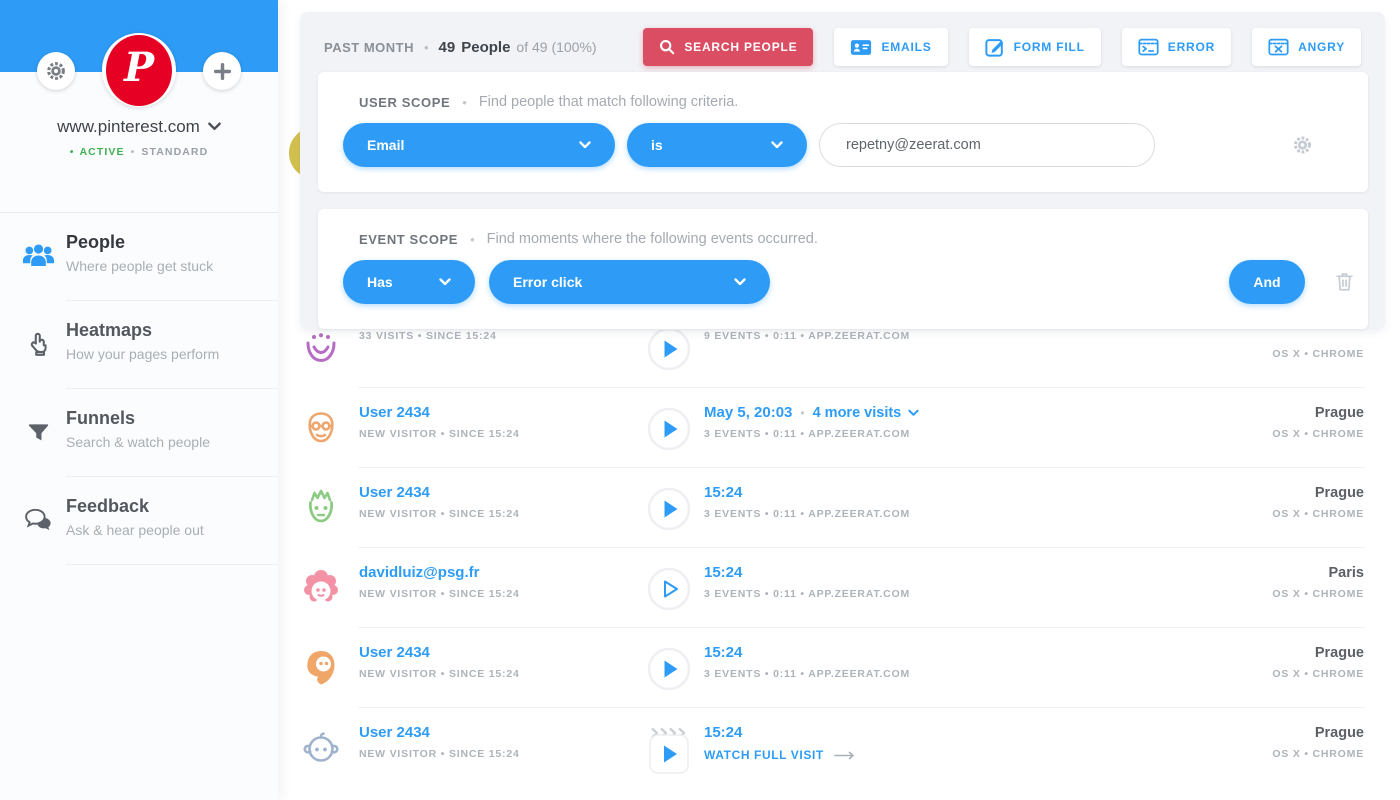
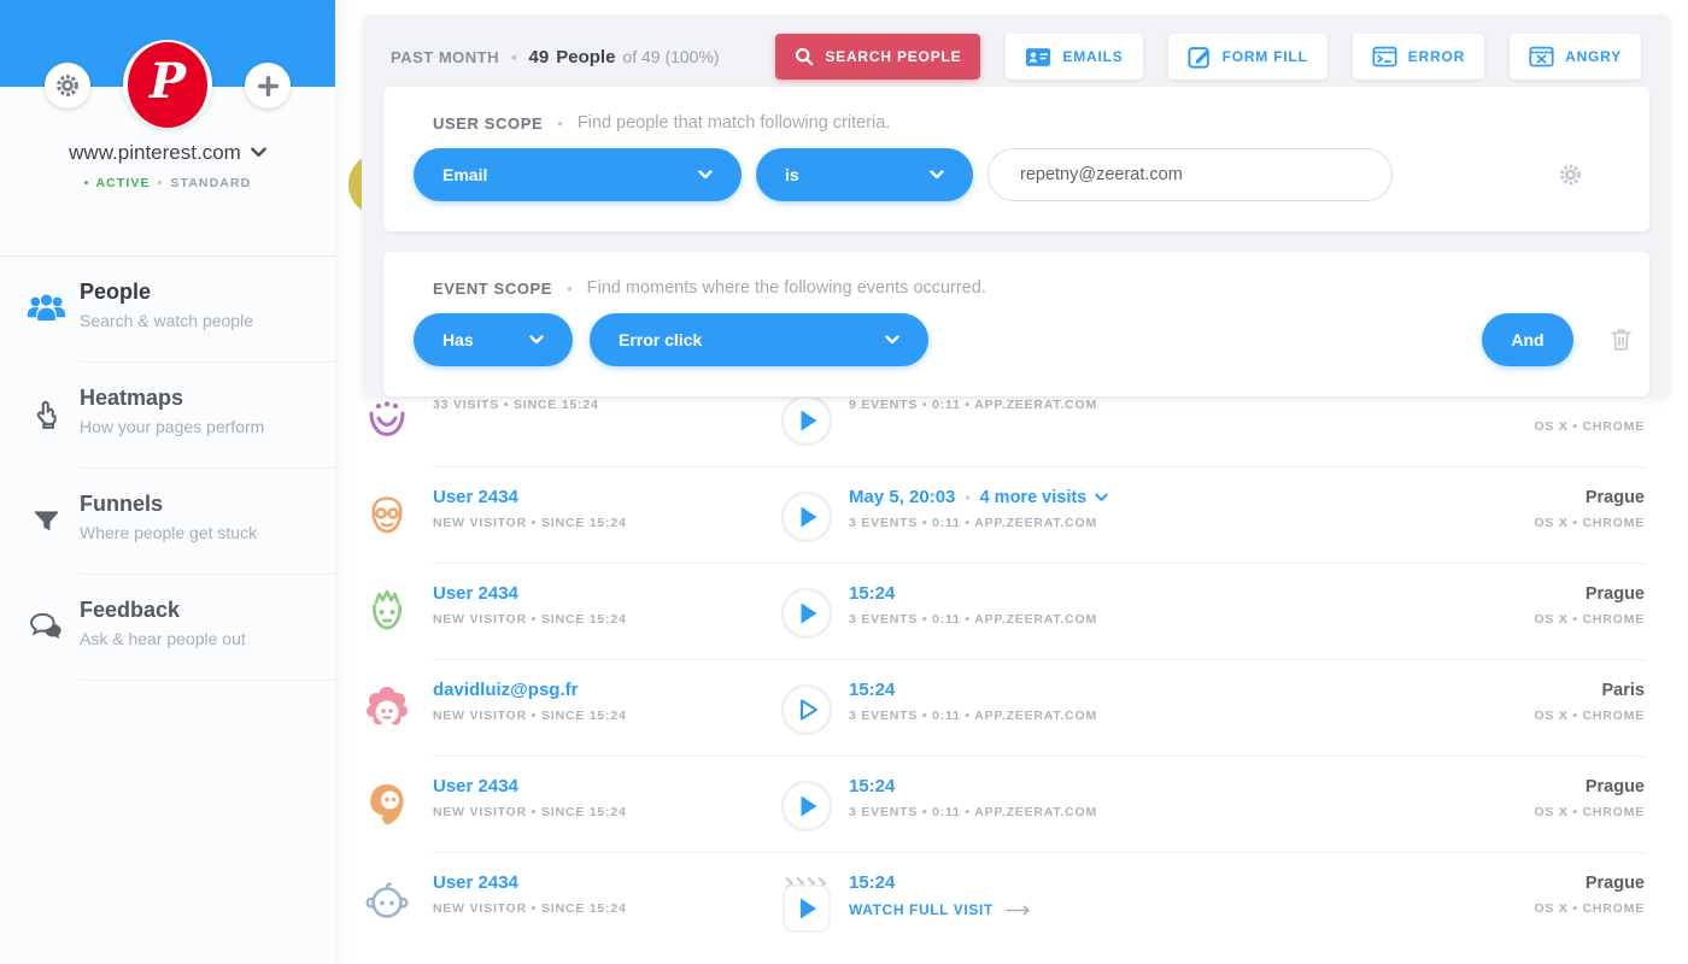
  P
  www.pinterest.com
  • ACTIVE • STANDARD
  People
- Where people get stuck
+ Search & watch people
  Heatmaps
  How your pages perform
  Funnels
- Search & watch people
+ Where people get stuck
  Feedback
  Ask & hear people out
  33 VISITS • SINCE 15:24
  9 EVENTS • 0:11 • APP.ZEERAT.COM
  OS X • CHROME
  User 2434
  NEW VISITOR • SINCE 15:24
  May 5, 20:03
  •
  4 more visits
  3 EVENTS • 0:11 • APP.ZEERAT.COM
  Prague
  OS X • CHROME
  User 2434
  NEW VISITOR • SINCE 15:24
  15:24
  3 EVENTS • 0:11 • APP.ZEERAT.COM
  Prague
  OS X • CHROME
  davidluiz@psg.fr
  NEW VISITOR • SINCE 15:24
  15:24
  3 EVENTS • 0:11 • APP.ZEERAT.COM
  Paris
  OS X • CHROME
  User 2434
  NEW VISITOR • SINCE 15:24
  15:24
  3 EVENTS • 0:11 • APP.ZEERAT.COM
  Prague
  OS X • CHROME
  User 2434
  NEW VISITOR • SINCE 15:24
  15:24
  WATCH FULL VISIT
  Prague
  OS X • CHROME
  PAST MONTH
  •
  49
  People
  of 49 (100%)
  SEARCH PEOPLE
  EMAILS
  FORM FILL
  ERROR
  ANGRY
  USER SCOPE
  •
  Find people that match following criteria.
  Email
  is
  repetny@zeerat.com
  EVENT SCOPE
  •
  Find moments where the following events occurred.
  Has
  Error click
  And
